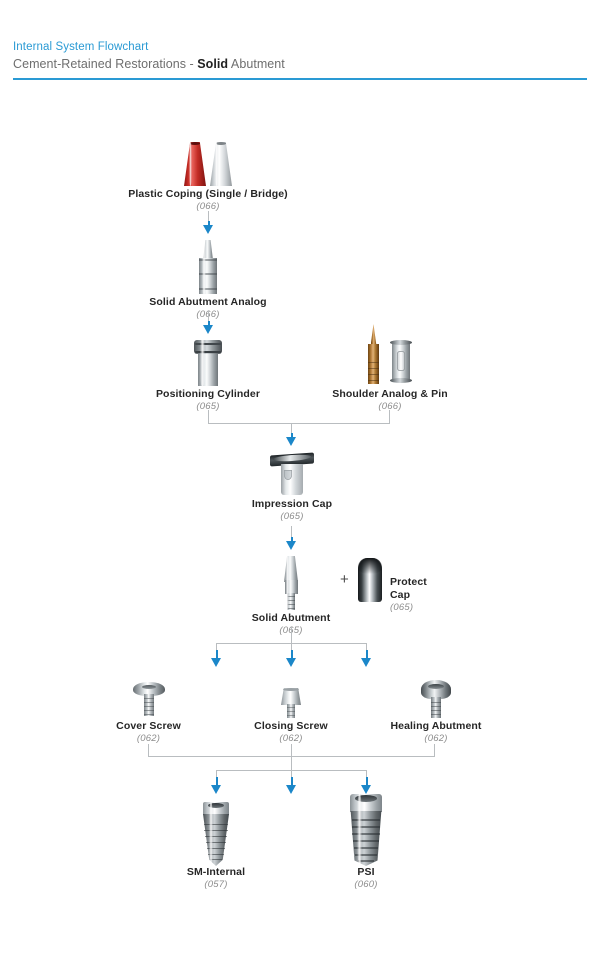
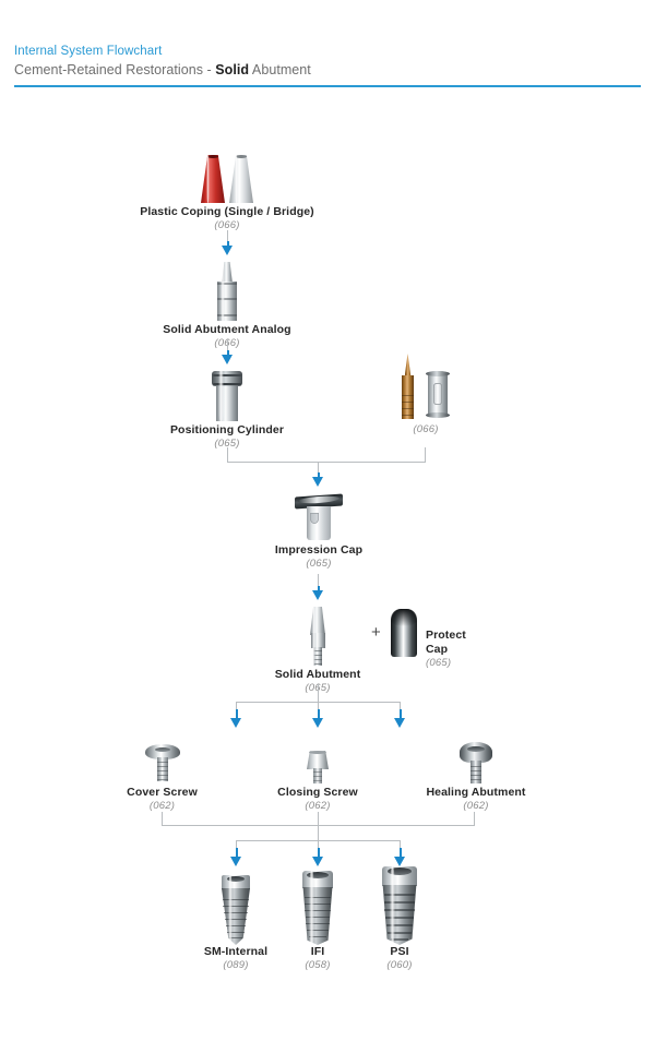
  Internal System Flowchart
  Cement-Retained Restorations - Solid Abutment
  Plastic Coping (Single / Bridge)
  (066)
  Solid Abutment Analog
  (06)
  Positioning Cylinder
  (065)
- Shoulder Analog & Pin
  (066)
  Impression Cap
  (065)
  Solid Abutment
  (05)
  +
  Protect
  Cap
  (065)
  Cover Screw
  (062)
  Closing Screw
  (062)
  Healing Abutment
  (062)
  SM-Internal
- (057)
+ (089)
+ IFI
+ (058)
  PSI
  (060)
